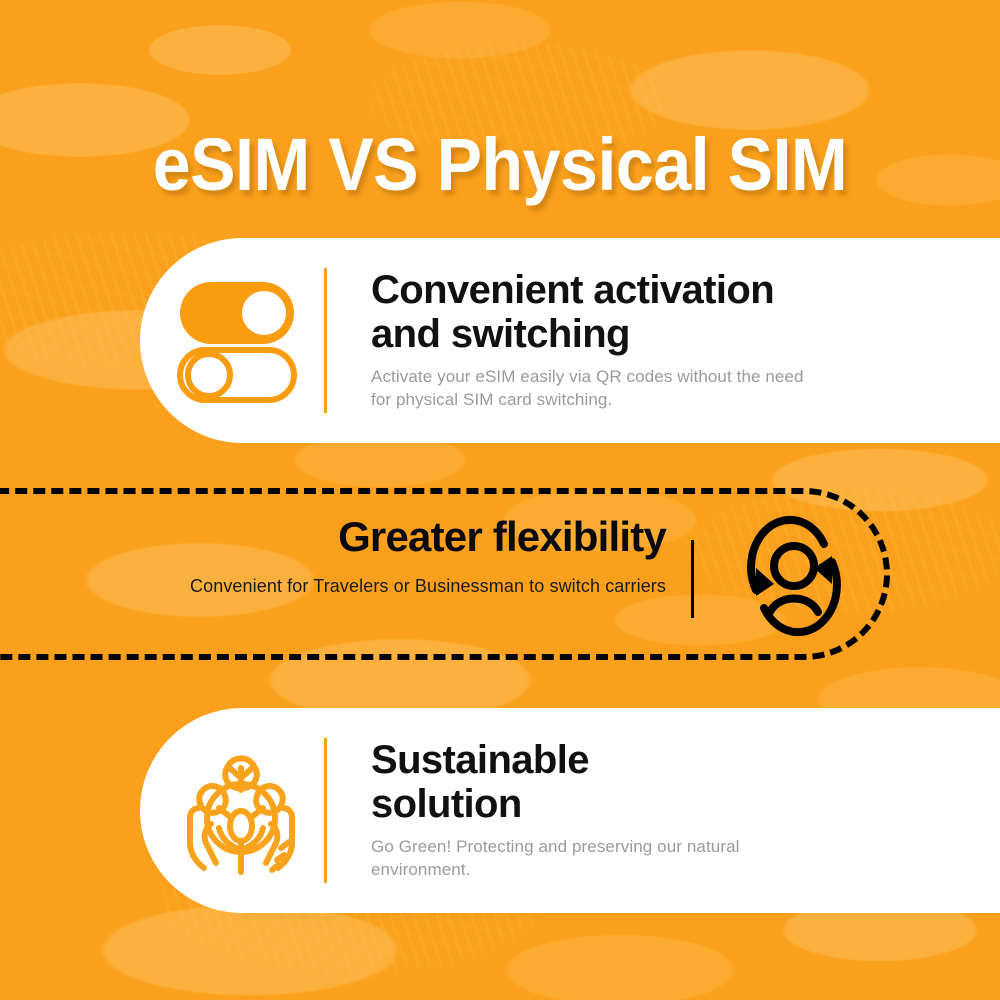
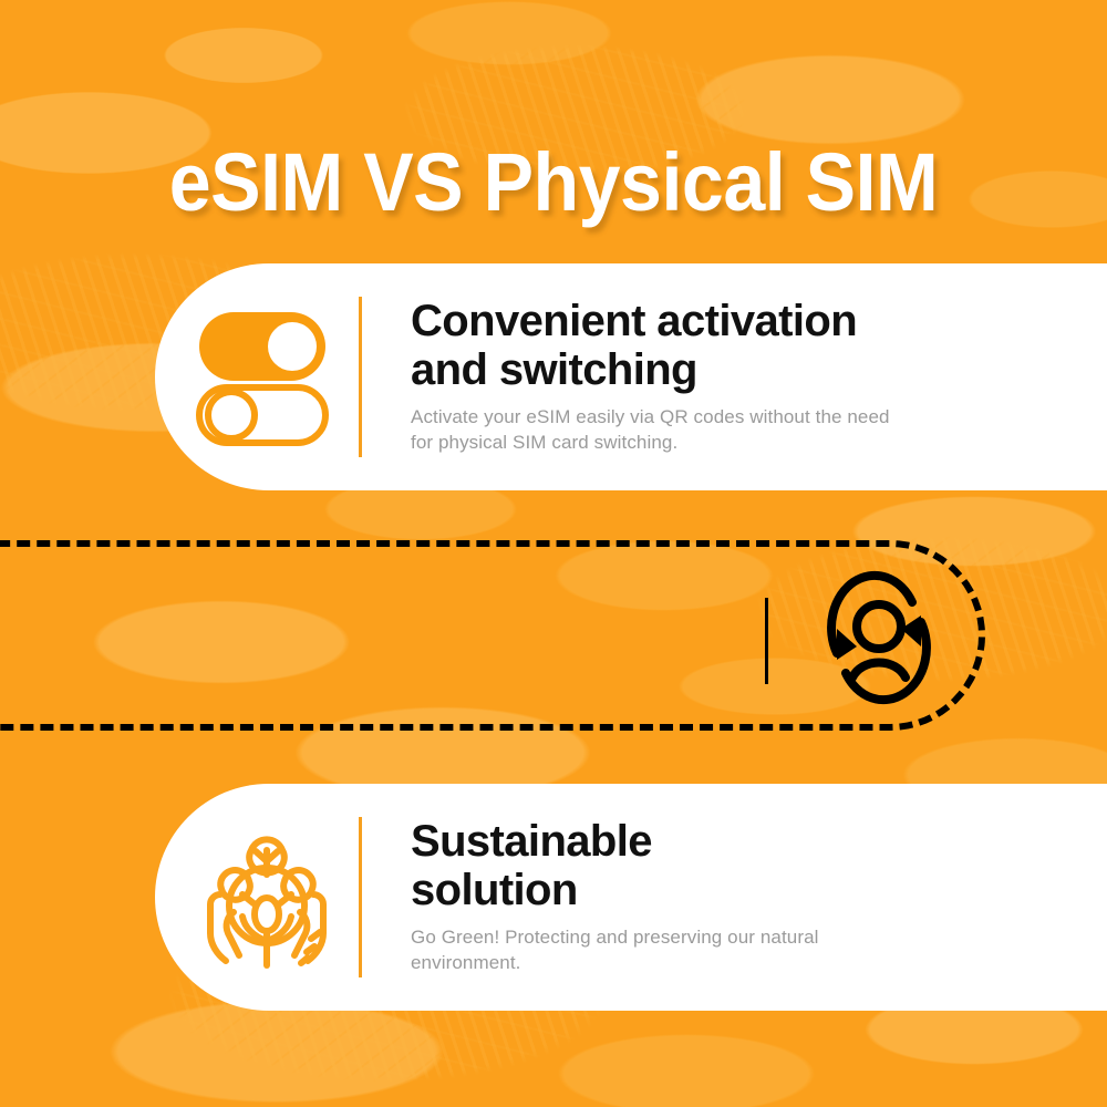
  eSIM VS Physical SIM
  Convenient activation
  and switching
  Activate your eSIM easily via QR codes without the need
  for physical SIM card switching.
- Greater flexibility
- Convenient for Travelers or Businessman to switch carriers
  Sustainable
  solution
  Go Green! Protecting and preserving our natural
  environment.
